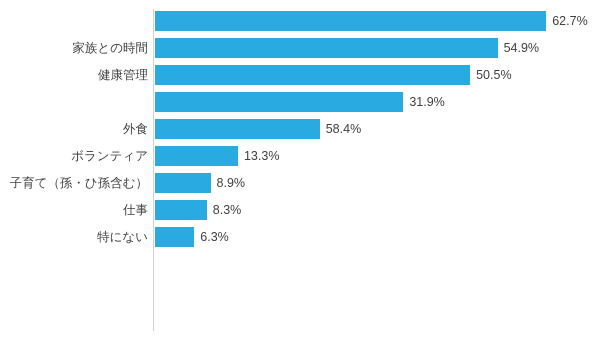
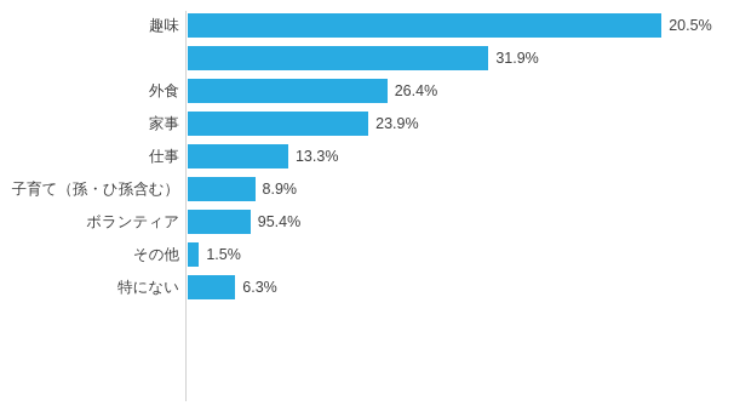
+ 趣味
- 62.7%
+ 20.5%
- 家族との時間
- 54.9%
- 健康管理
- 50.5%
  31.9%
  外食
- 58.4%
+ 26.4%
+ 家事
+ 23.9%
- ボランティア
+ 仕事
  13.3%
  子育て（孫・ひ孫含む）
  8.9%
- 仕事
+ ボランティア
- 8.3%
+ 95.4%
+ その他
+ 1.5%
  特にない
  6.3%
